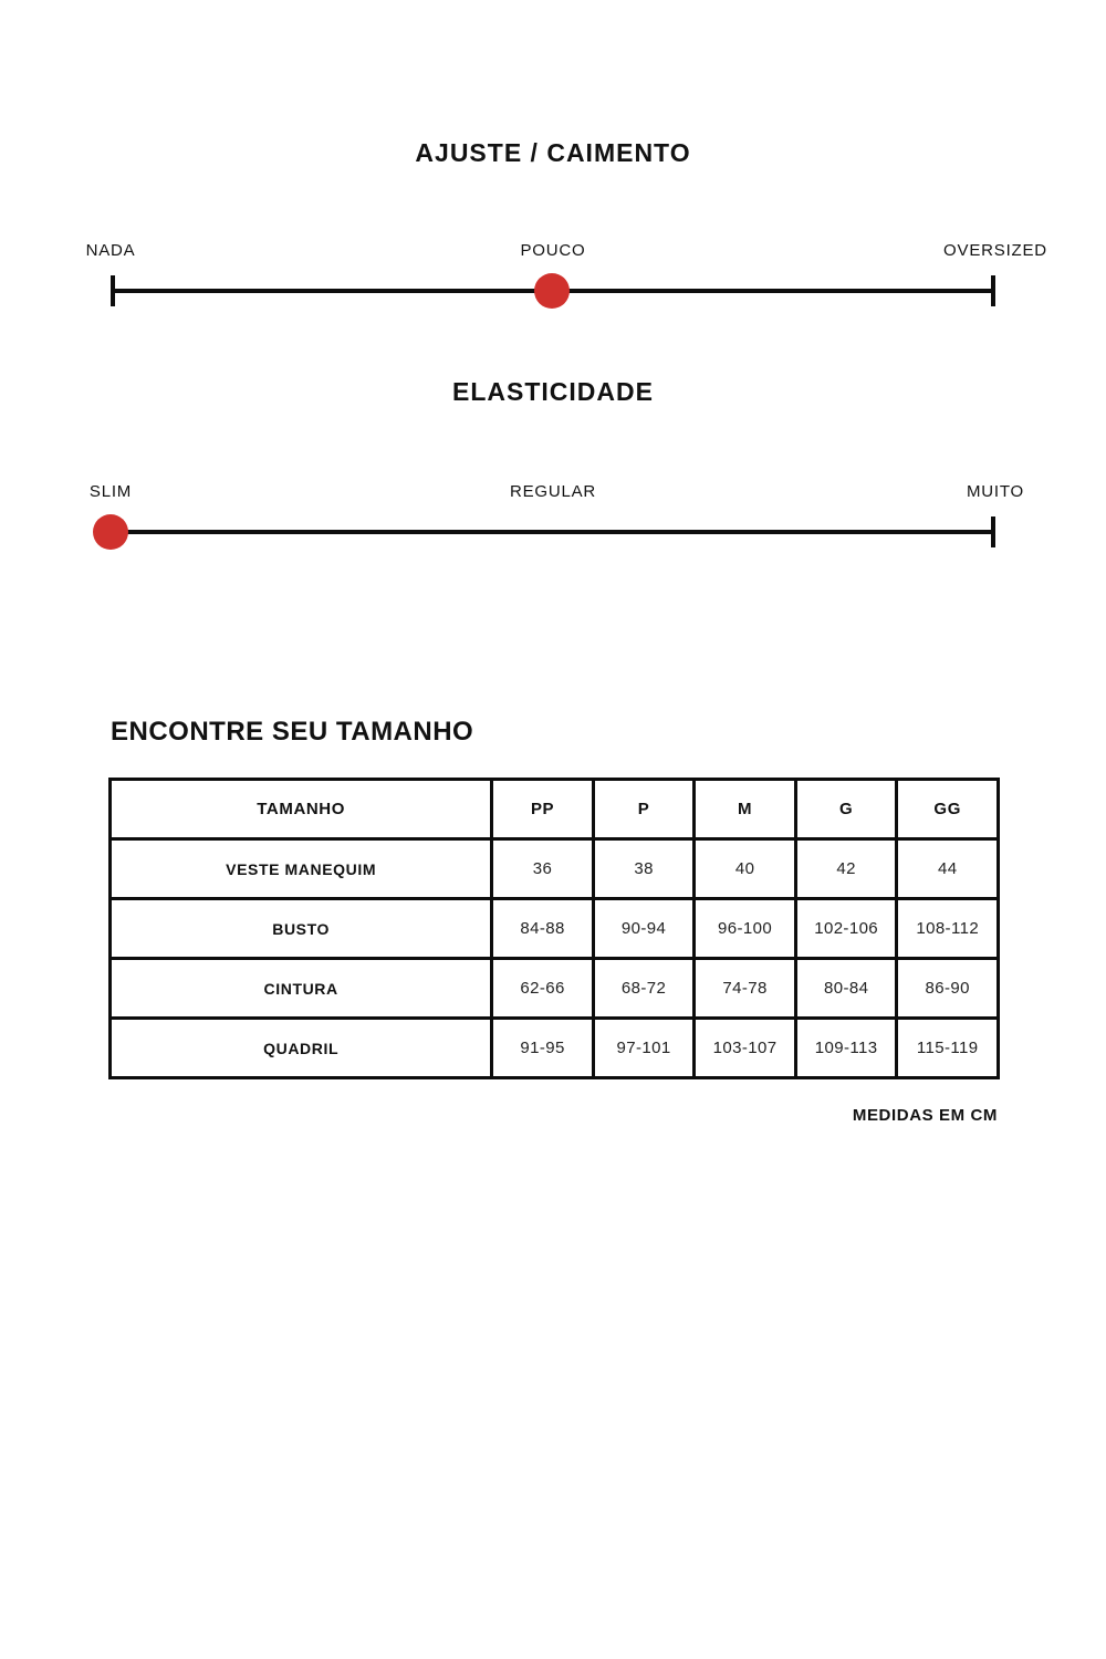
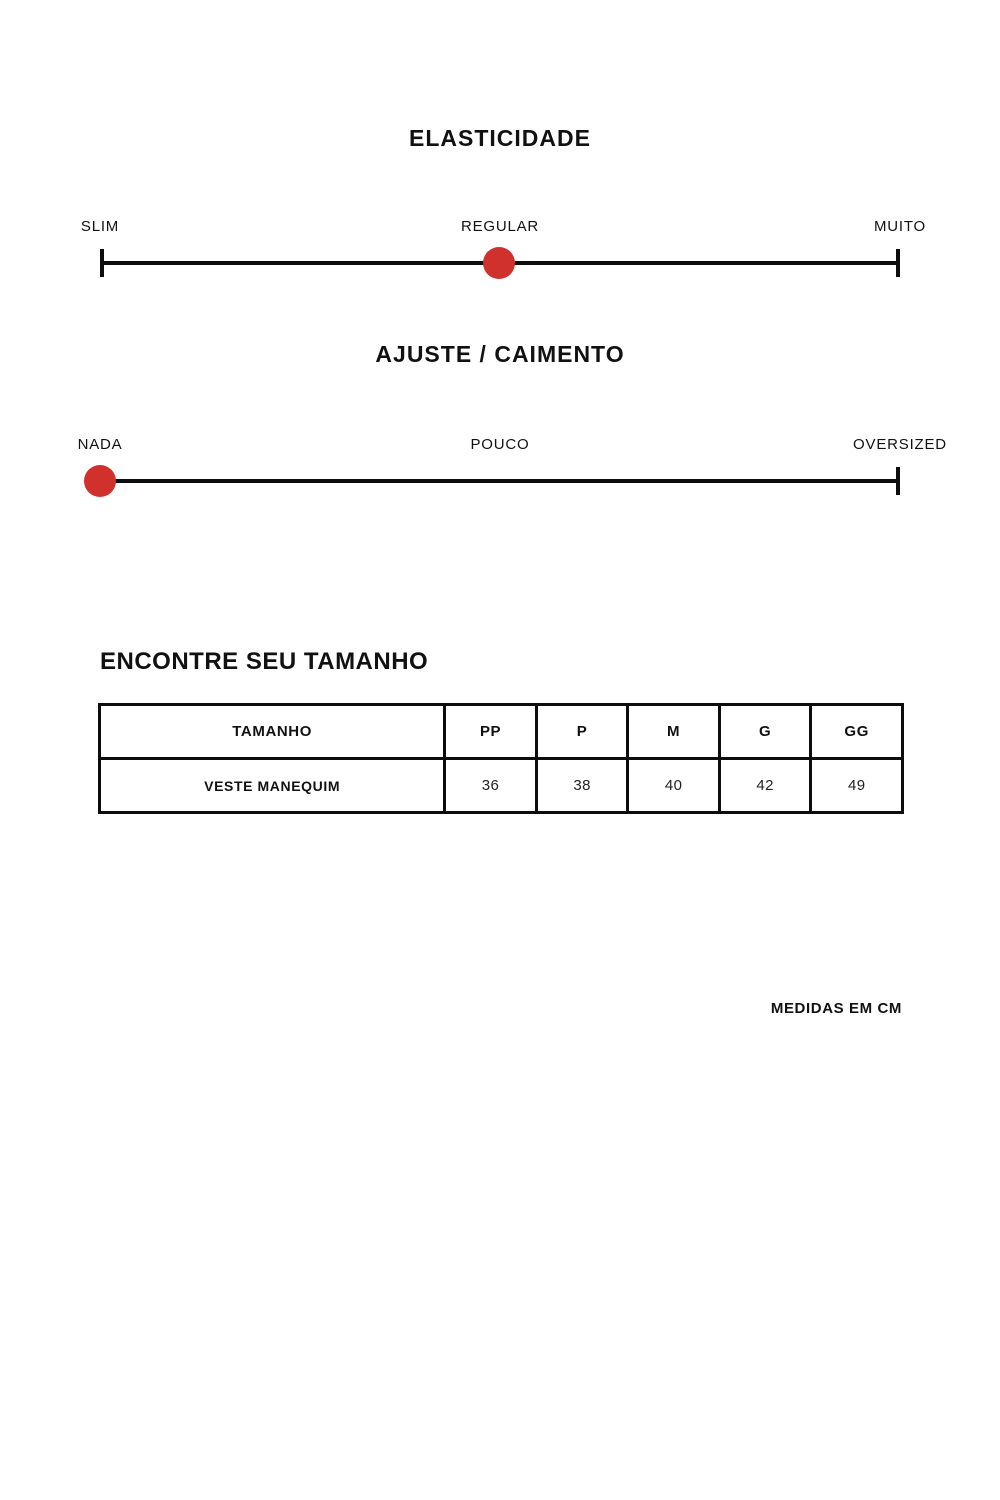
- AJUSTE / CAIMENTO
+ ELASTICIDADE
- NADA
+ SLIM
- POUCO
+ REGULAR
- OVERSIZED
+ MUITO
- ELASTICIDADE
+ AJUSTE / CAIMENTO
- SLIM
+ NADA
- REGULAR
+ POUCO
- MUITO
+ OVERSIZED
  ENCONTRE SEU TAMANHO
  TAMANHO	PP	P	M	G	GG
- VESTE MANEQUIM	36	38	40	42	44
+ VESTE MANEQUIM	36	38	40	42	49
- BUSTO	84-88	90-94	96-100	102-106	108-112
- CINTURA	62-66	68-72	74-78	80-84	86-90
- QUADRIL	91-95	97-101	103-107	109-113	115-119
  MEDIDAS EM CM
